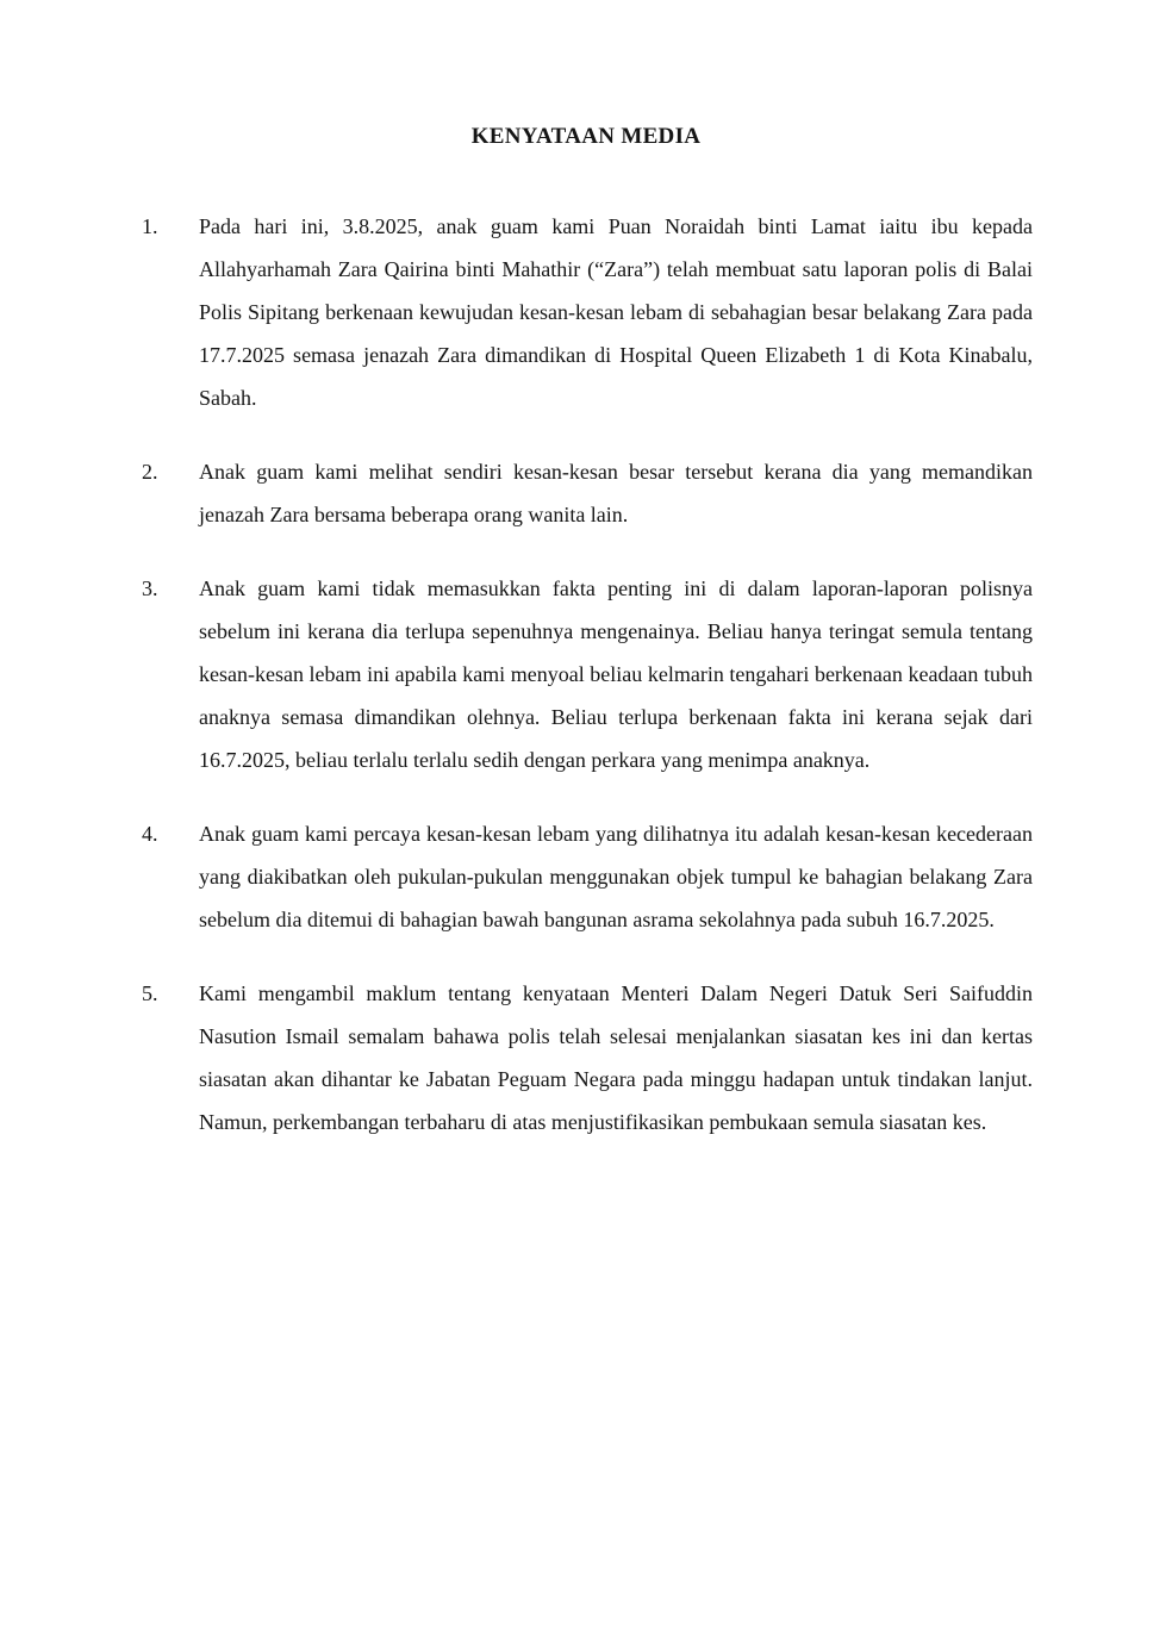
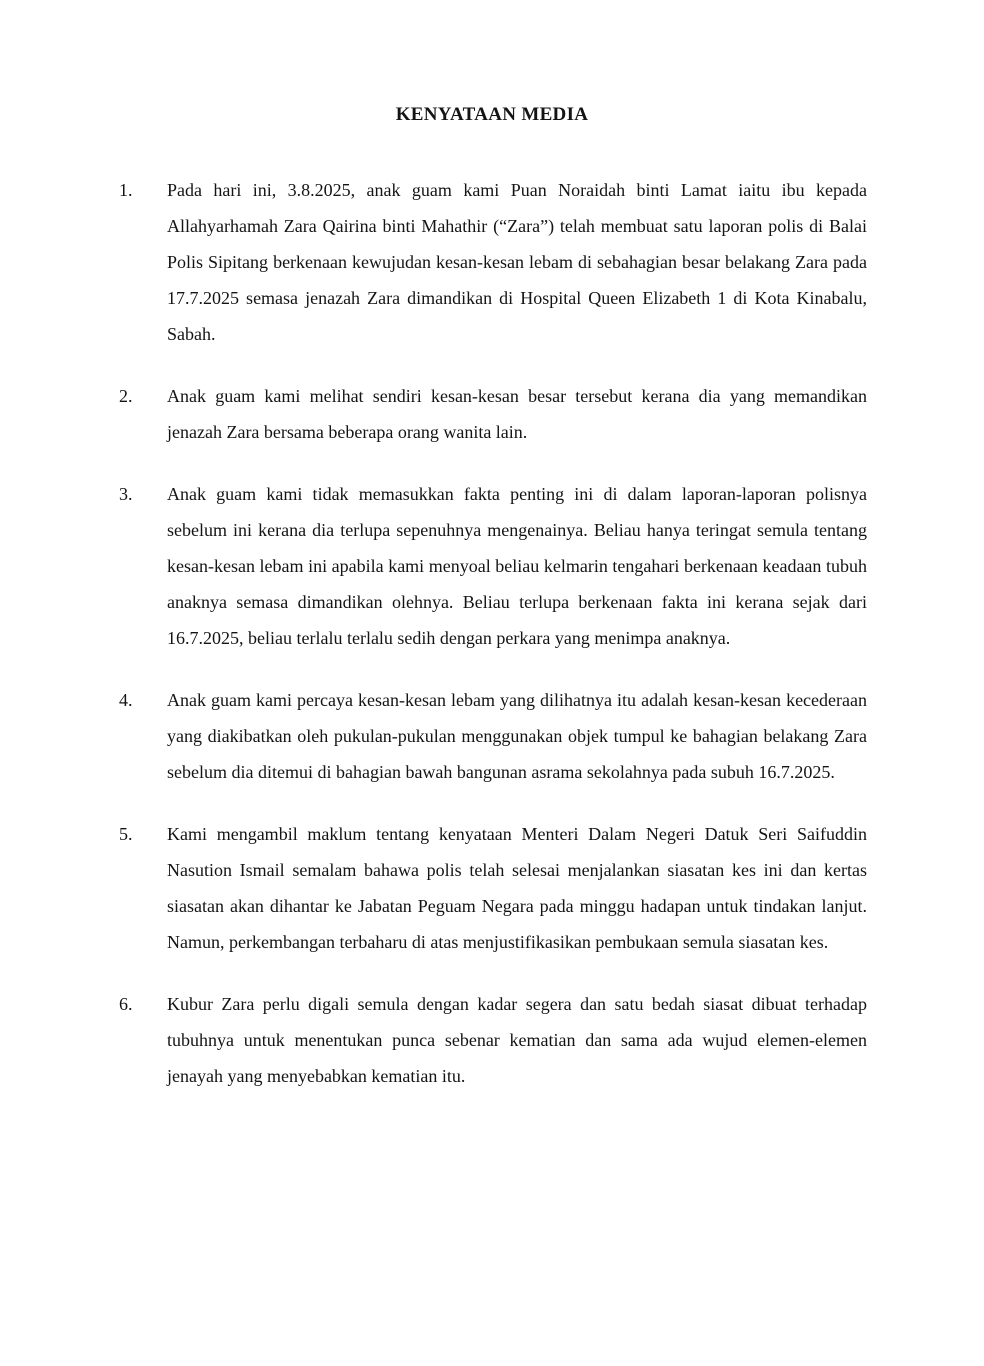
  KENYATAAN MEDIA
  1.
  Pada hari ini, 3.8.2025, anak guam kami Puan Noraidah binti Lamat iaitu ibu kepada Allahyarhamah Zara Qairina binti Mahathir (“Zara”) telah membuat satu laporan polis di Balai Polis Sipitang berkenaan kewujudan kesan-kesan lebam di sebahagian besar belakang Zara pada 17.7.2025 semasa jenazah Zara dimandikan di Hospital Queen Elizabeth 1 di Kota Kinabalu, Sabah.
  2.
  Anak guam kami melihat sendiri kesan-kesan besar tersebut kerana dia yang memandikan jenazah Zara bersama beberapa orang wanita lain.
  3.
  Anak guam kami tidak memasukkan fakta penting ini di dalam laporan-laporan polisnya sebelum ini kerana dia terlupa sepenuhnya mengenainya. Beliau hanya teringat semula tentang kesan-kesan lebam ini apabila kami menyoal beliau kelmarin tengahari berkenaan keadaan tubuh anaknya semasa dimandikan olehnya. Beliau terlupa berkenaan fakta ini kerana sejak dari 16.7.2025, beliau terlalu terlalu sedih dengan perkara yang menimpa anaknya.
  4.
  Anak guam kami percaya kesan-kesan lebam yang dilihatnya itu adalah kesan-kesan kecederaan yang diakibatkan oleh pukulan-pukulan menggunakan objek tumpul ke bahagian belakang Zara sebelum dia ditemui di bahagian bawah bangunan asrama sekolahnya pada subuh 16.7.2025.
  5.
  Kami mengambil maklum tentang kenyataan Menteri Dalam Negeri Datuk Seri Saifuddin Nasution Ismail semalam bahawa polis telah selesai menjalankan siasatan kes ini dan kertas siasatan akan dihantar ke Jabatan Peguam Negara pada minggu hadapan untuk tindakan lanjut. Namun, perkembangan terbaharu di atas menjustifikasikan pembukaan semula siasatan kes.
+ 6.
+ Kubur Zara perlu digali semula dengan kadar segera dan satu bedah siasat dibuat terhadap tubuhnya untuk menentukan punca sebenar kematian dan sama ada wujud elemen-elemen jenayah yang menyebabkan kematian itu.
